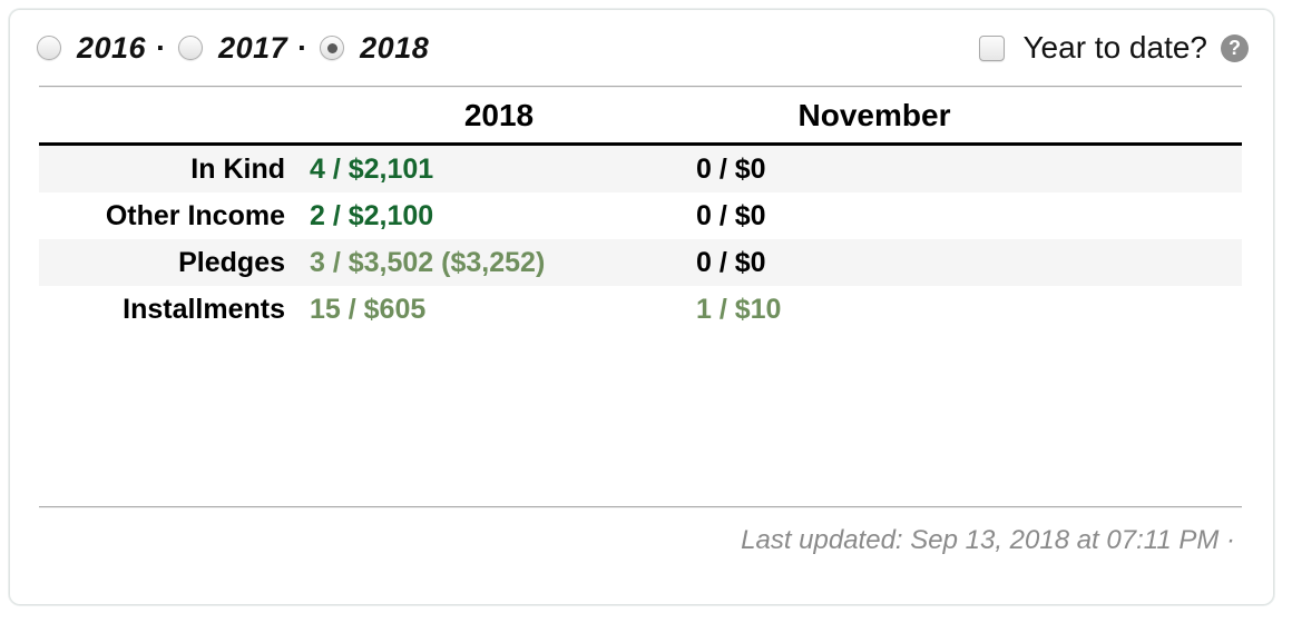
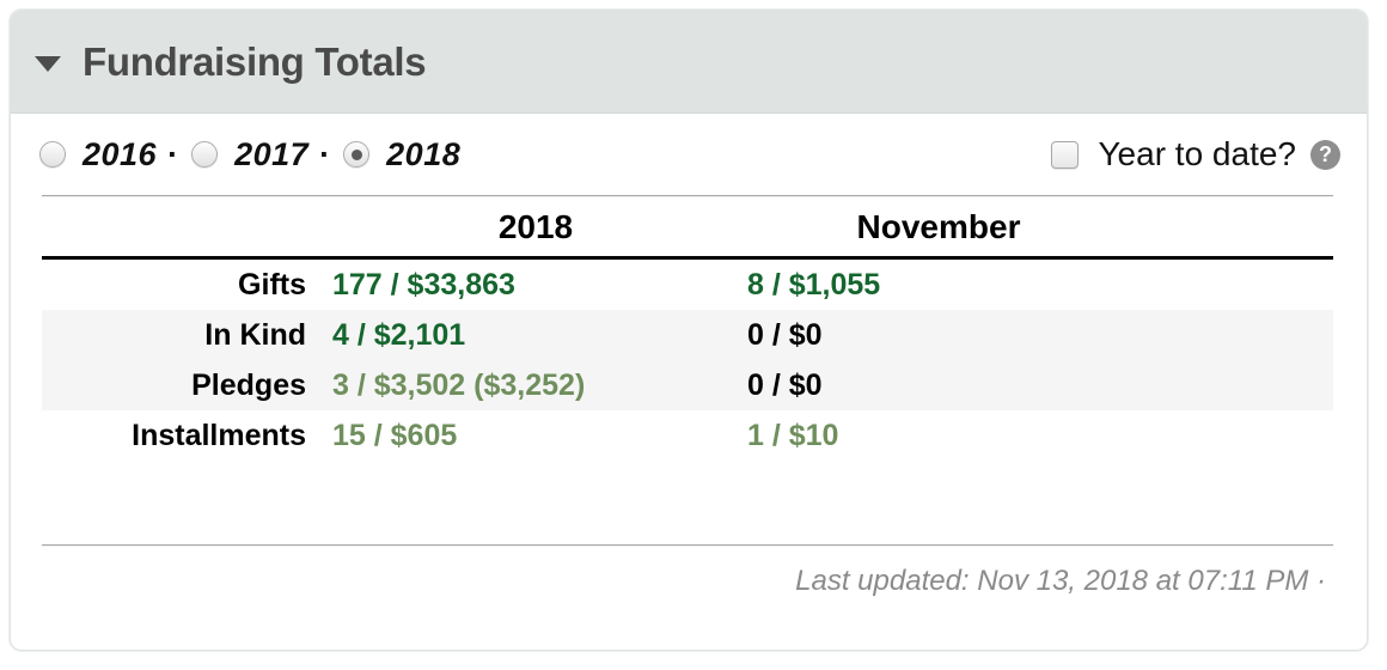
+ Fundraising Totals
  2016
  ·
  2017
  ·
  2018
  Year to date?
  ?
  	2018	November
+ Gifts	177 / $33,863	8 / $1,055
  In Kind	4 / $2,101	0 / $0
- Other Income	2 / $2,100	0 / $0
  Pledges	3 / $3,502 ($3,252)	0 / $0
  Installments	15 / $605	1 / $10
- Last updated: Sep 13, 2018 at 07:11 PM ·
+ Last updated: Nov 13, 2018 at 07:11 PM ·
